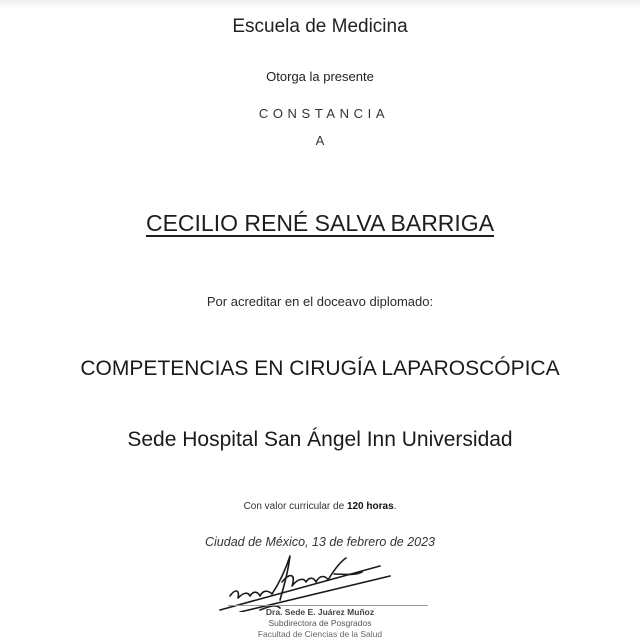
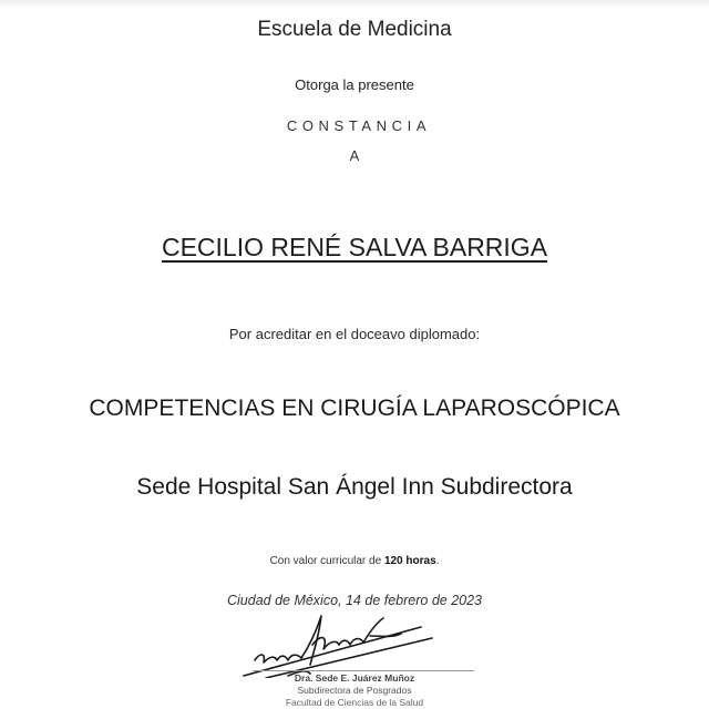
  Escuela de Medicina
  Otorga la presente
  CONSTANCIA
  A
  CECILIO RENÉ SALVA BARRIGA
  Por acreditar en el doceavo diplomado:
  COMPETENCIAS EN CIRUGÍA LAPAROSCÓPICA
- Sede Hospital San Ángel Inn Universidad
+ Sede Hospital San Ángel Inn Subdirectora
  Con valor curricular de 120 horas.
- Ciudad de México, 13 de febrero de 2023
+ Ciudad de México, 14 de febrero de 2023
  Dra. Sede E. Juárez Muñoz
  Subdirectora de Posgrados
  Facultad de Ciencias de la Salud
